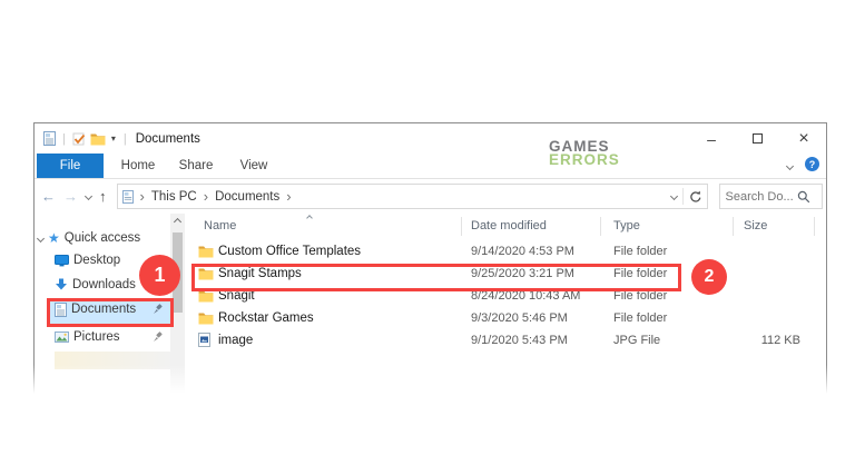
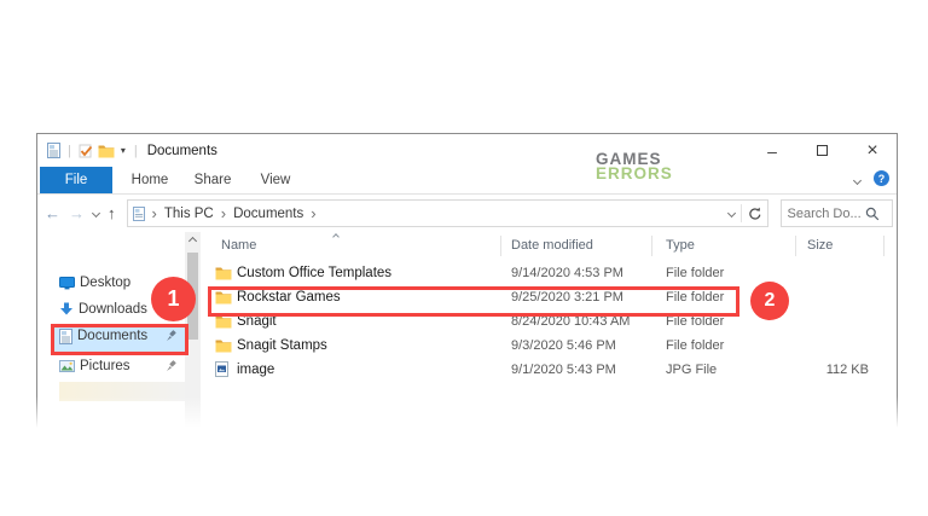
  |
  ▾
  |
  Documents
  –
  ×
  GAMES
  ERRORS
  File
  Home
  Share
  View
  ?
  ←
  →
  ↑
  ›
  This PC
  ›
  Documents
  ›
  Search Do...
- ★
- Quick access
  Desktop
  Downloads
  Documents
  Pictures
  Name
  Date modified
  Type
  Size
  Custom Office Templates
  9/14/2020 4:53 PM
  File folder
- Snagit Stamps
+ Rockstar Games
  9/25/2020 3:21 PM
  File folder
  Snagit
  8/24/2020 10:43 AM
  File folder
- Rockstar Games
+ Snagit Stamps
  9/3/2020 5:46 PM
  File folder
  image
  9/1/2020 5:43 PM
  JPG File
  112 KB
  1
  2
